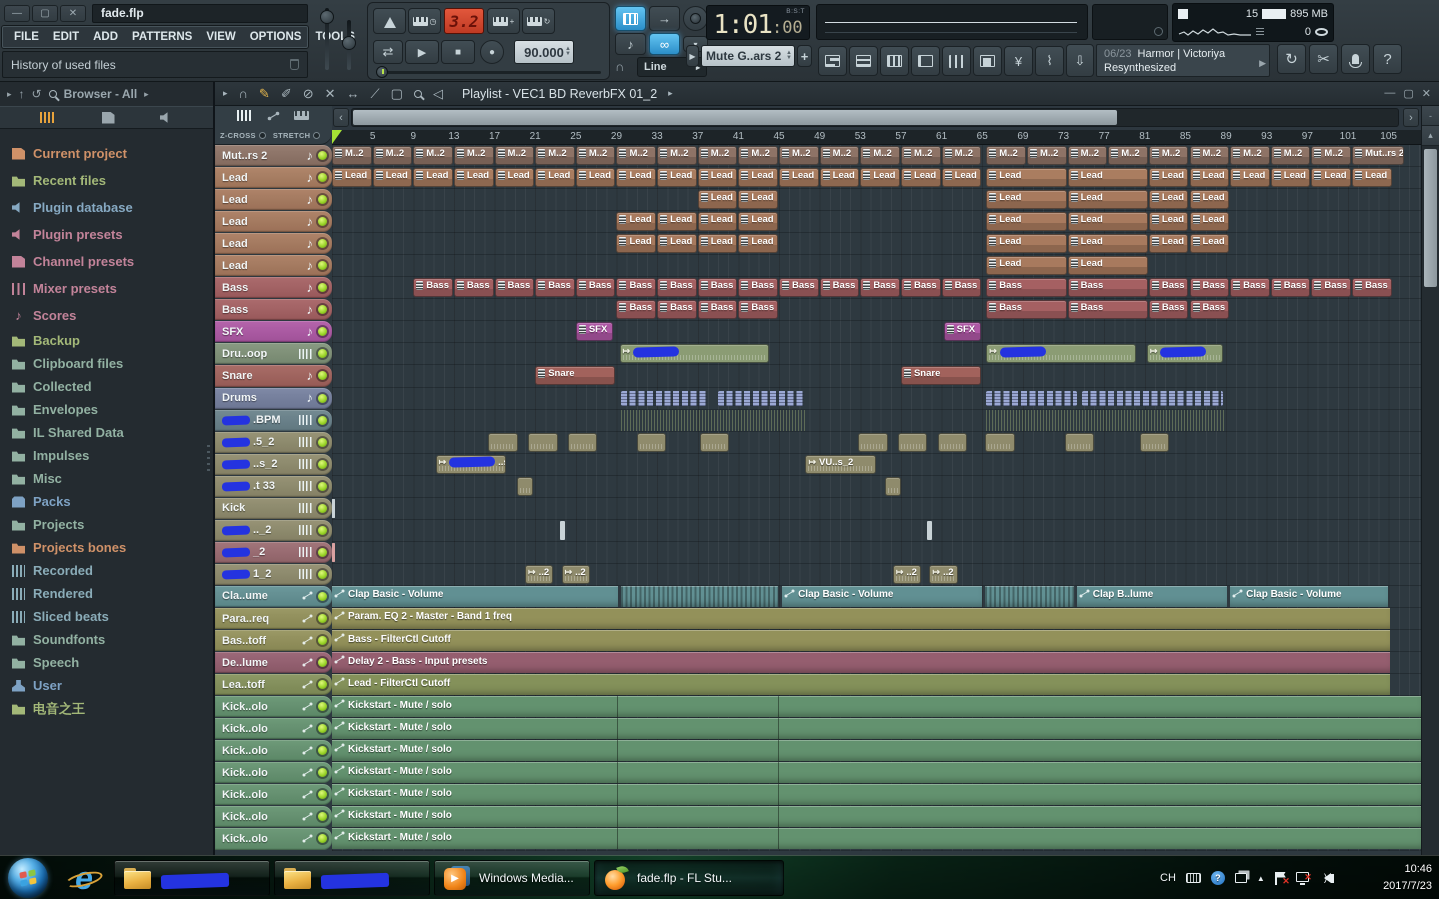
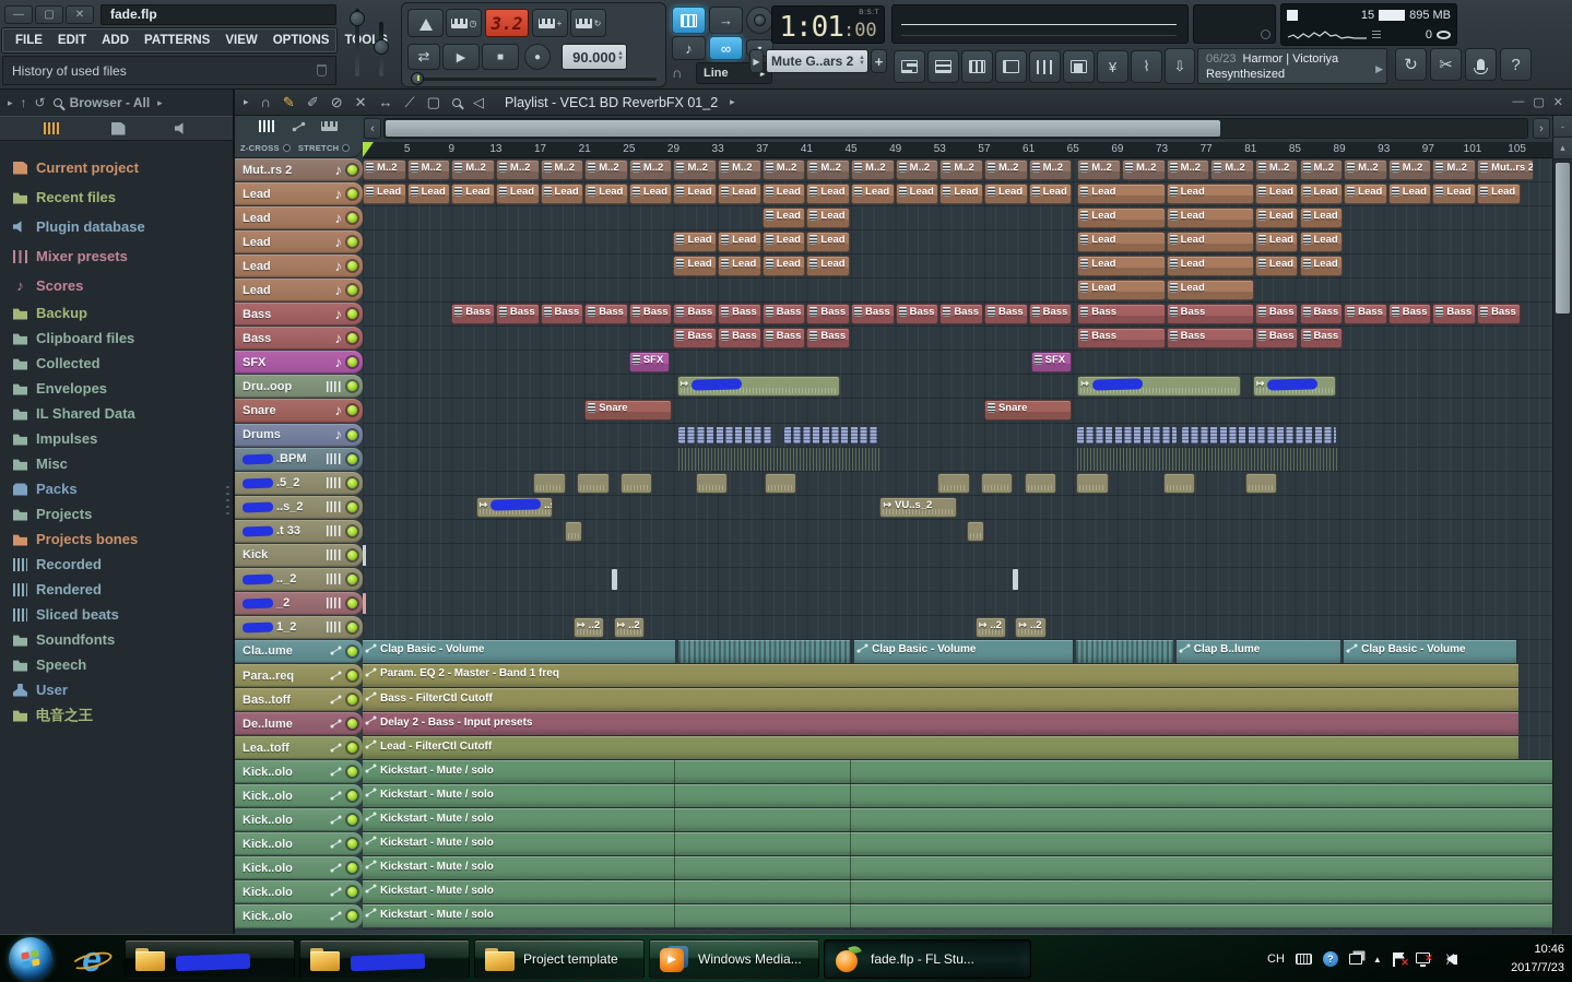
  —
  ▢
  ✕
  fade.flp
  FILE
  EDIT
  ADD
  PATTERNS
  VIEW
  OPTIONS
  History of used files
  ◷
  3.2
  +
  ↻
  ⇄
  ▶
  ■
  ●
  90.000
  →
  ♪
  ∞
  ▾
  ∩
  Line
  ▸
  1:01
  :00
  ▶
  Mute G..ars 2
  +
  15
  895 MB
  0
  ¥
  ⌇
  ⇩
  06/23 Harmor | Victoriya
  Resynthesized
  ▶
  ↻
  ✂
  ?
  ▸
  ↑
  ↺
  Browser - All
  ▸
  Current project
  Recent files
  Plugin database
- Plugin presets
- Channel presets
  Mixer presets
  ♪
  Scores
  Backup
  Clipboard files
  Collected
  Envelopes
  IL Shared Data
  Impulses
  Misc
  Packs
  Projects
  Projects bones
  Recorded
  Rendered
  Sliced beats
  Soundfonts
  Speech
  User
  电音之王
  ▸
  ∩
  ✎
  ✐
  ⊘
  ✕
  ↔
  ⟋
  ▢
  ◁
  Playlist - VEC1 BD ReverbFX 01_2
  ▸
  —
  ▢
  ✕
  Z-CROSS
  STRETCH
  ‹
  ›
  5
  9
  13
  17
  21
  25
  29
  33
  37
  41
  45
  49
  53
  57
  61
  65
  69
  73
  77
  81
  85
  89
  93
  97
  101
  105
  Mut..rs 2
  ♪
  Lead
  ♪
  Lead
  ♪
  Lead
  ♪
  Lead
  ♪
  Lead
  ♪
  Bass
  ♪
  Bass
  ♪
  SFX
  ♪
  Dru..oop
  Snare
  ♪
  Drums
  ♪
  .BPM
  .5_2
  ..s_2
  .t 33
  Kick
  .._2
  _2
  1_2
  Cla..ume
  Para..req
  Bas..toff
  De..lume
  Lea..toff
  Kick..olo
  Kick..olo
  Kick..olo
  Kick..olo
  Kick..olo
  Kick..olo
  Kick..olo
  M..2
  M..2
  M..2
  M..2
  M..2
  M..2
  M..2
  M..2
  M..2
  M..2
  M..2
  M..2
  M..2
  M..2
  M..2
  M..2
  M..2
  M..2
  M..2
  M..2
  M..2
  M..2
  M..2
  M..2
  M..2
  Mut..rs 2
  Lead
  Lead
  Lead
  Lead
  Lead
  Lead
  Lead
  Lead
  Lead
  Lead
  Lead
  Lead
  Lead
  Lead
  Lead
  Lead
  Lead
  Lead
  Lead
  Lead
  Lead
  Lead
  Lead
  Lead
  Lead
  Lead
  Lead
  Lead
  Lead
  Lead
  Lead
  Lead
  Lead
  Lead
  Lead
  Lead
  Lead
  Lead
  Lead
  Lead
  Lead
  Lead
  Lead
  Lead
  Lead
  Lead
  Lead
  Lead
  Bass
  Bass
  Bass
  Bass
  Bass
  Bass
  Bass
  Bass
  Bass
  Bass
  Bass
  Bass
  Bass
  Bass
  Bass
  Bass
  Bass
  Bass
  Bass
  Bass
  Bass
  Bass
  Bass
  Bass
  Bass
  Bass
  Bass
  Bass
  Bass
  Bass
  SFX
  SFX
  ↦
  ↦
  ↦
  Snare
  Snare
  ↦
  ↦
  VU..s_2
  ↦
  ..2
  ↦
  ..2
  ↦
  ..2
  ↦
  ..2
  Clap Basic - Volume
  Clap Basic - Volume
  Clap B..lume
  Clap Basic - Volume
  Param. EQ 2 - Master - Band 1 freq
  Bass - FilterCtl Cutoff
  Delay 2 - Bass - Input presets
  Lead - FilterCtl Cutoff
  Kickstart - Mute / solo
  Kickstart - Mute / solo
  Kickstart - Mute / solo
  Kickstart - Mute / solo
  Kickstart - Mute / solo
  Kickstart - Mute / solo
  Kickstart - Mute / solo
  -
  ▴
  e
+ Project template
  ▶
  Windows Media...
  fade.flp - FL Stu...
  CH
  ?
  ▲
  ✕
  ✕
  10:46
  2017/7/23
